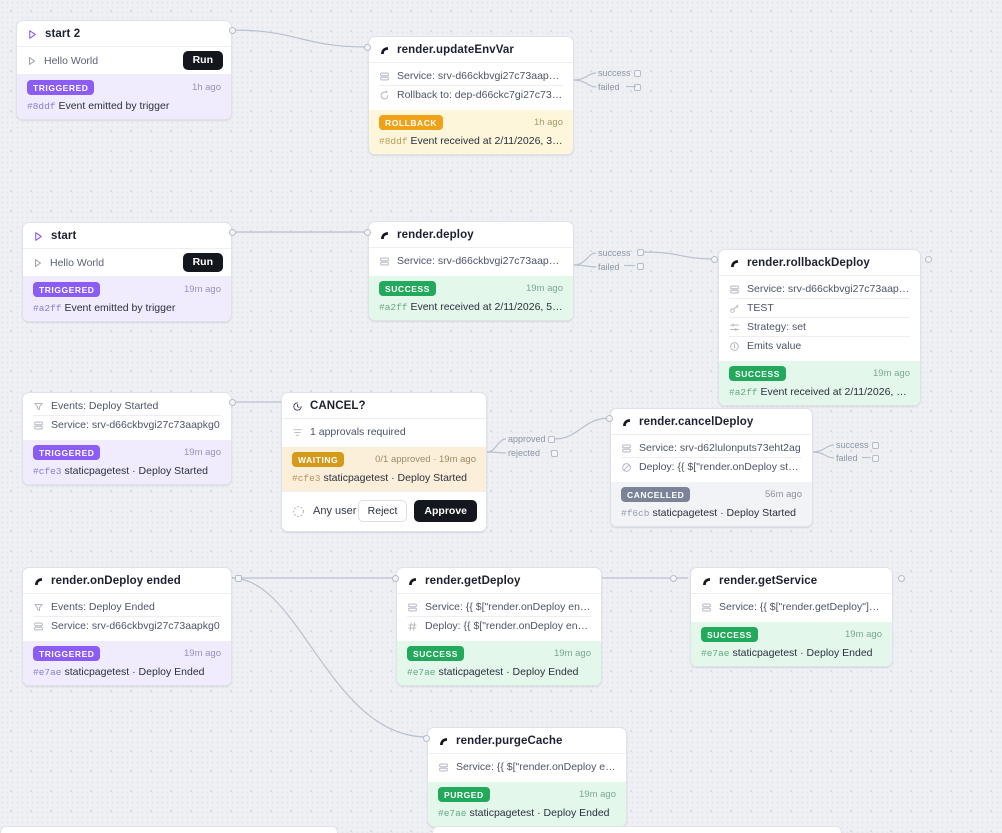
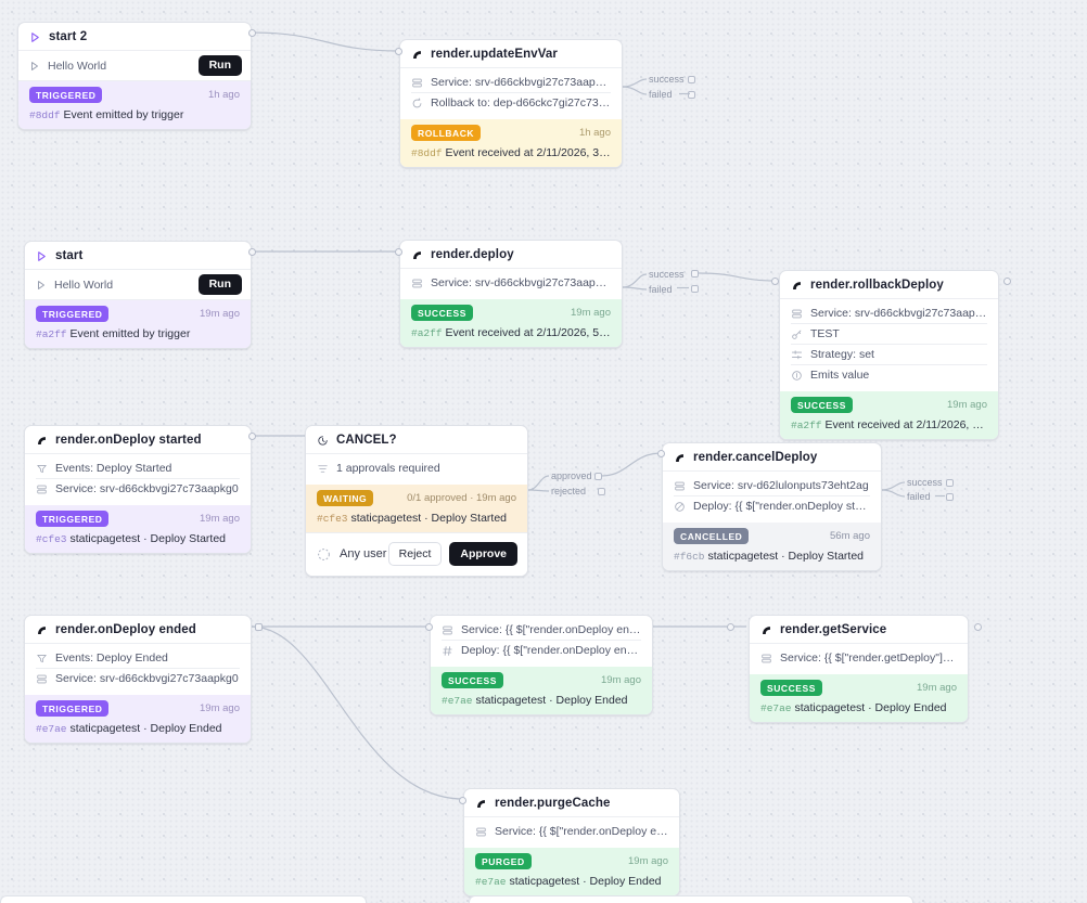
  start 2
  Hello World
  Run
  TRIGGERED
  1h ago
  #8ddf Event emitted by trigger
  render.updateEnvVar
  Service: srv-d66ckbvgi27c73aapkg0
  Rollback to: dep-d66ckc7gi27c73aa
  ROLLBACK
  1h ago
  #8ddf Event received at 2/11/2026, 3:3
  success
  failed
  start
  Hello World
  Run
  TRIGGERED
  19m ago
  #a2ff Event emitted by trigger
  render.deploy
  Service: srv-d66ckbvgi27c73aapkg0
  SUCCESS
  19m ago
  #a2ff Event received at 2/11/2026, 5:0
  success
  failed
  render.rollbackDeploy
  Service: srv-d66ckbvgi27c73aapkg
  TEST
  Strategy: set
  Emits value
  SUCCESS
  19m ago
  #a2ff Event received at 2/11/2026, 5:0
+ render.onDeploy started
  Events: Deploy Started
  Service: srv-d66ckbvgi27c73aapkg0
  TRIGGERED
  19m ago
  #cfe3 staticpagetest · Deploy Started
  CANCEL?
  1 approvals required
  WAITING
  0/1 approved · 19m ago
  #cfe3 staticpagetest · Deploy Started
  Any user
  Reject
  Approve
  approved
  rejected
  render.cancelDeploy
  Service: srv-d62lulonputs73eht2ag
  CANCELLED
  56m ago
  #f6cb staticpagetest · Deploy Started
  success
  failed
  render.onDeploy ended
  Events: Deploy Ended
  Service: srv-d66ckbvgi27c73aapkg0
  TRIGGERED
  19m ago
  #e7ae staticpagetest · Deploy Ended
- render.getDeploy
  SUCCESS
  19m ago
  #e7ae staticpagetest · Deploy Ended
  render.getService
  Service: {{ $["render.getDeploy"].da
  SUCCESS
  19m ago
  #e7ae staticpagetest · Deploy Ended
  render.purgeCache
  PURGED
  19m ago
  #e7ae staticpagetest · Deploy Ended
